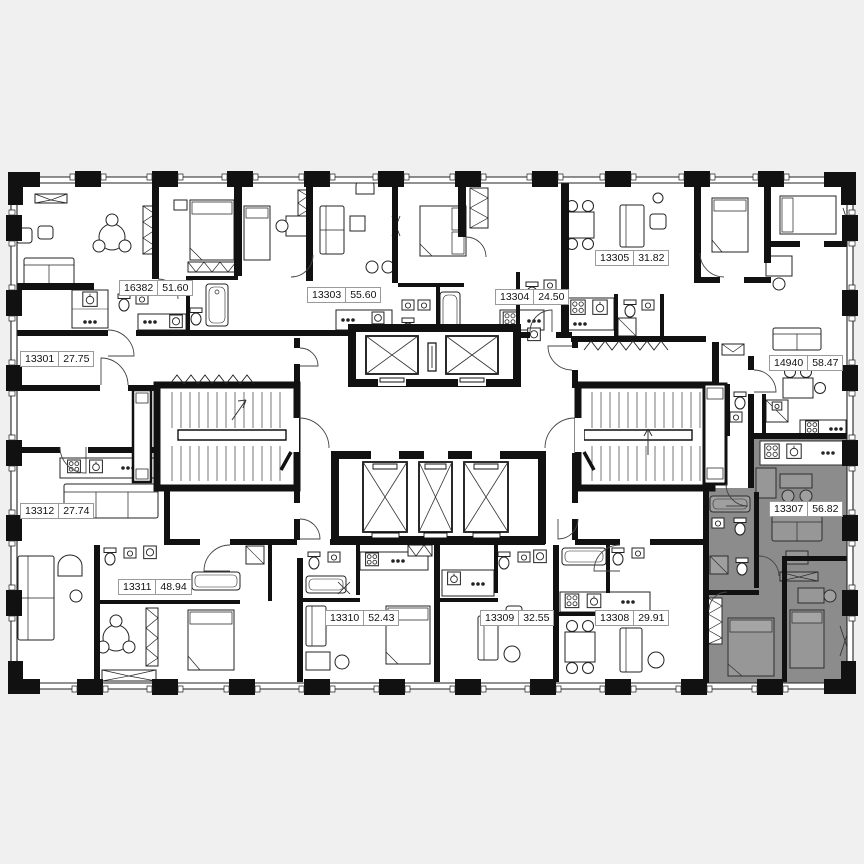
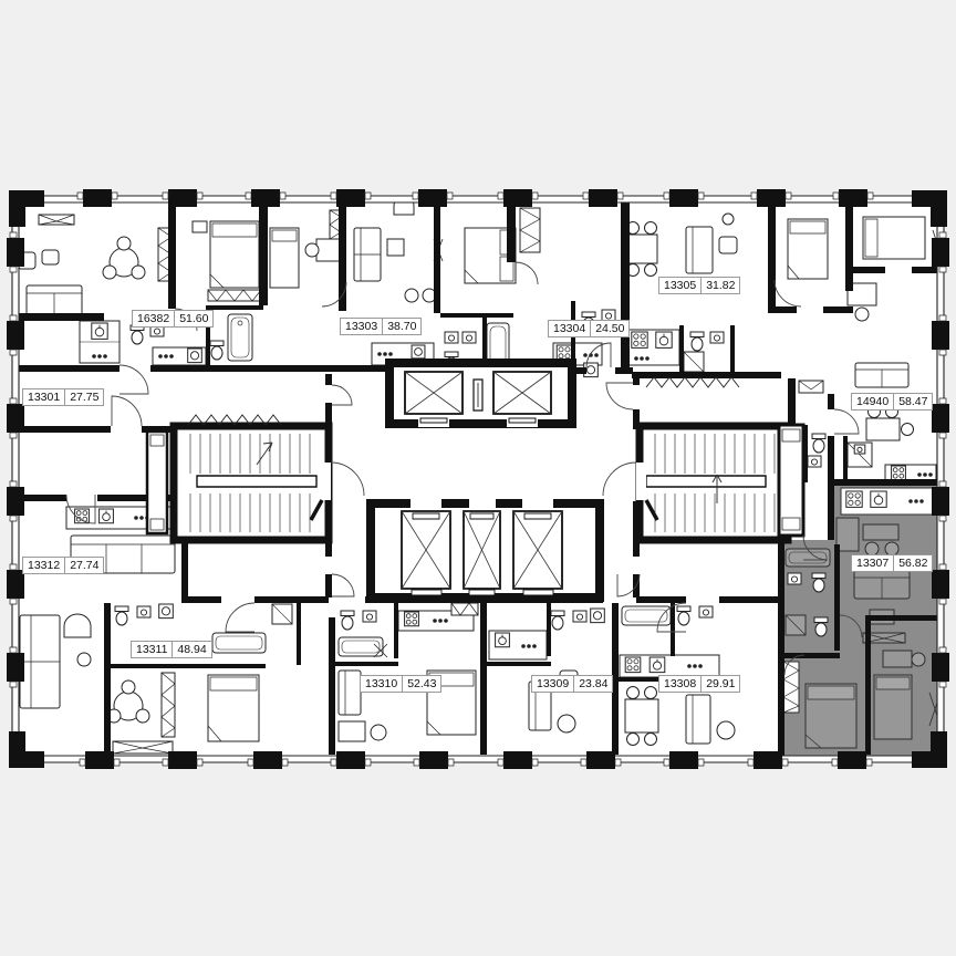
  13301
  27.75
  16382
  51.60
  13303
- 55.60
+ 38.70
  13304
  24.50
  13305
  31.82
  14940
  58.47
  13307
  56.82
  13308
  29.91
  13309
- 32.55
+ 23.84
  13310
  52.43
  13311
  48.94
  13312
  27.74
